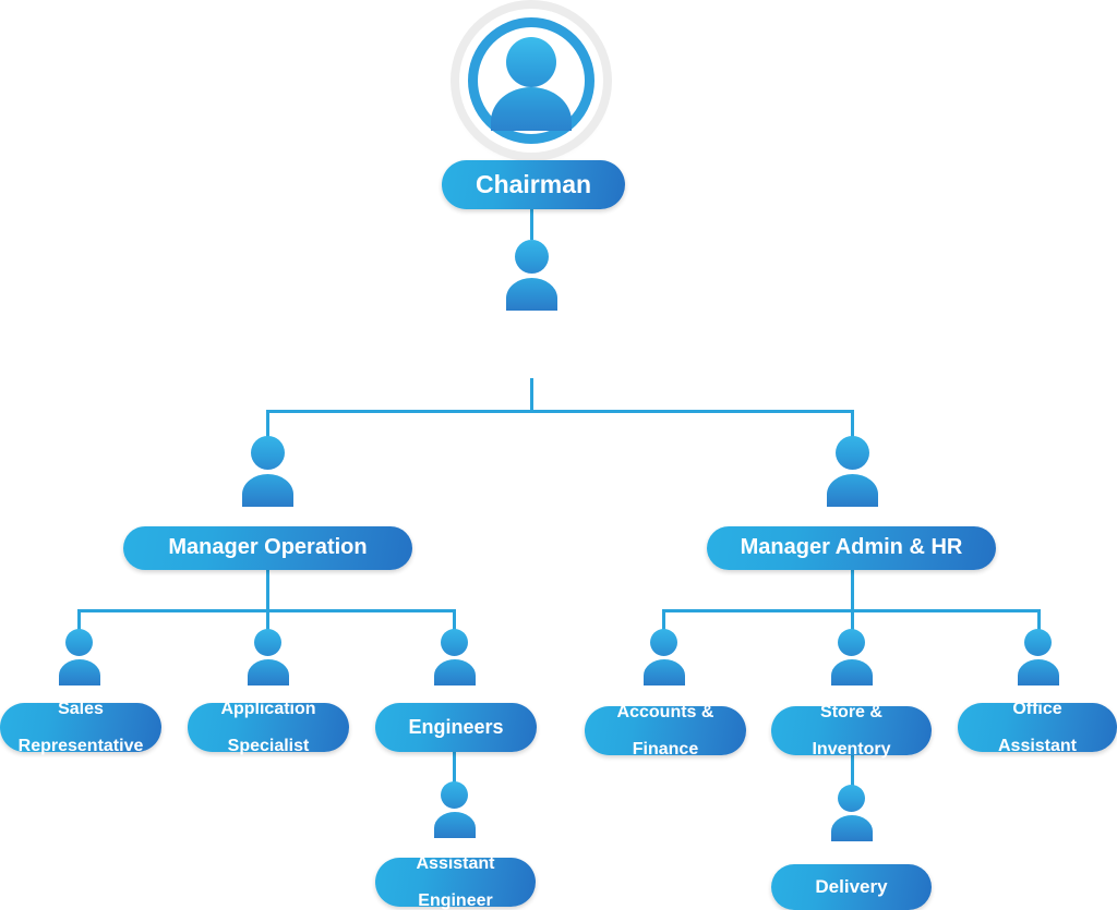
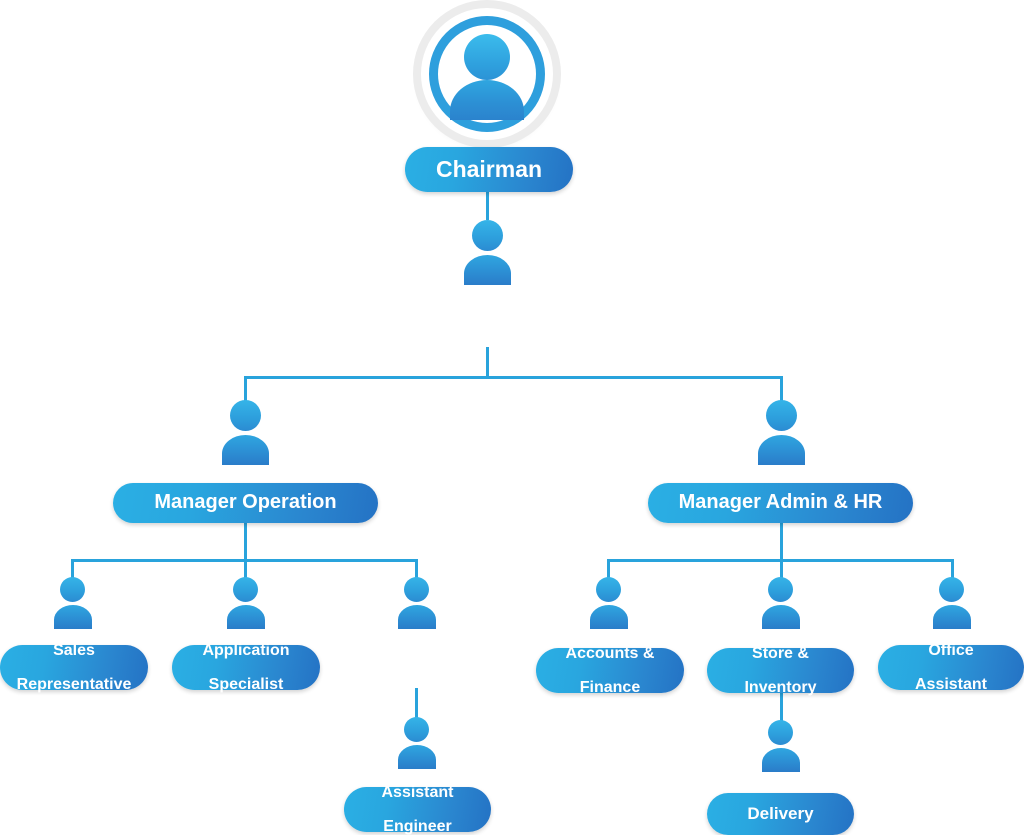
  Chairman
  Manager Operation
  Manager Admin & HR
  Sales
  Representative
  Application
  Specialist
- Engineers
  Accounts &
  Finance
  Store &
  Inventory
  Office
  Assistant
  Assistant
  Engineer
  Delivery
